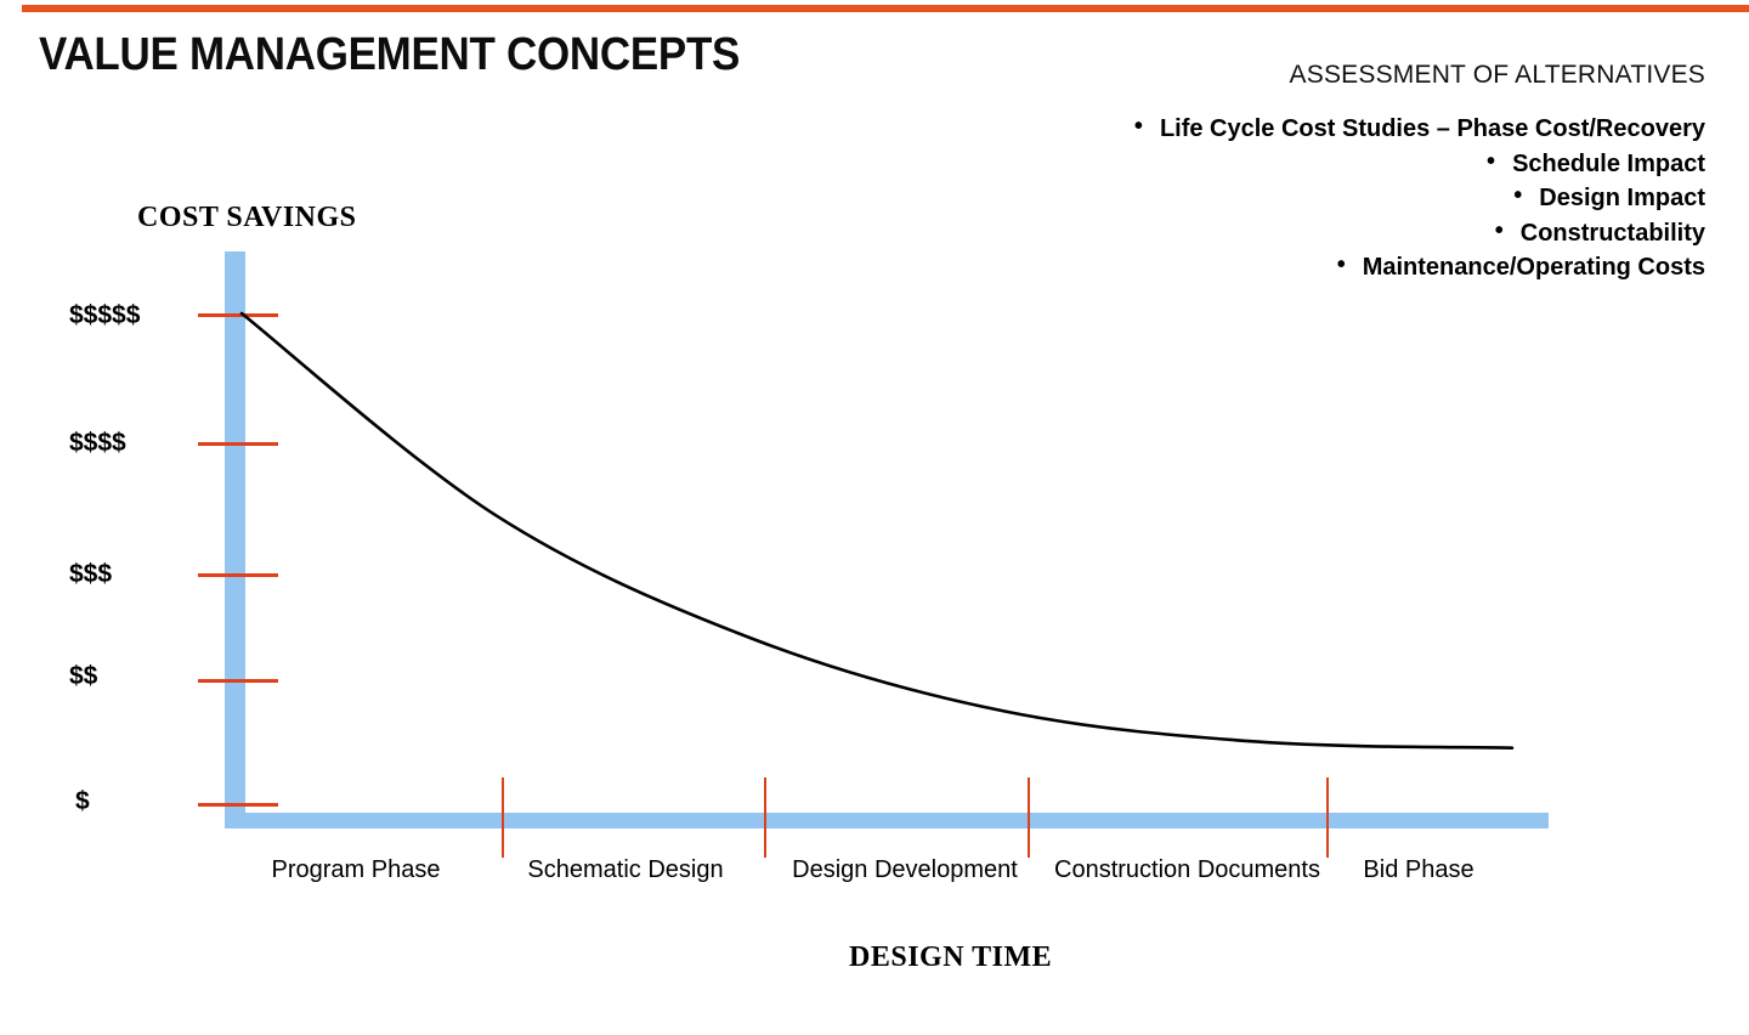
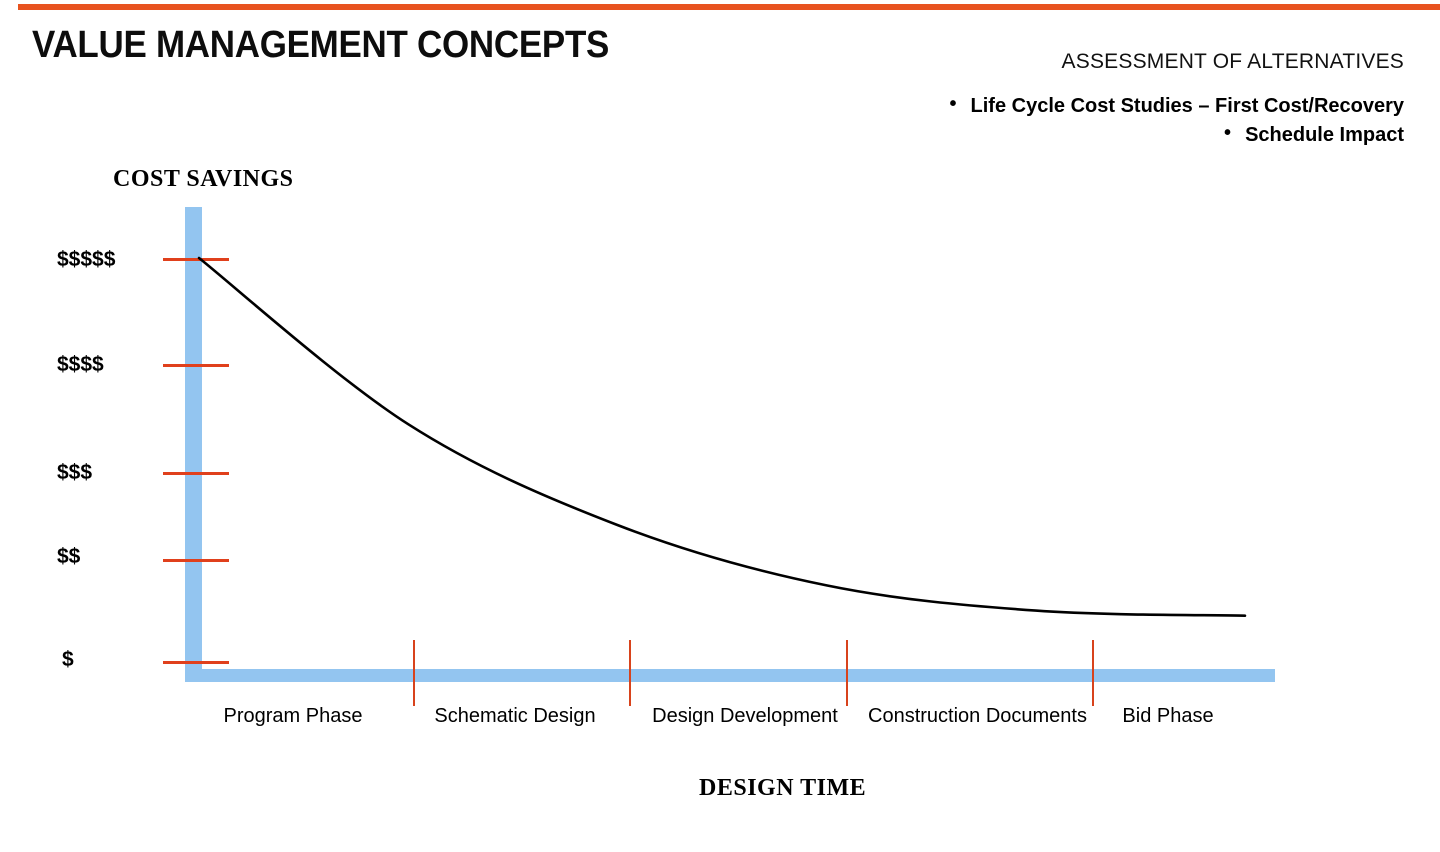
  VALUE MANAGEMENT CONCEPTS
  ASSESSMENT OF ALTERNATIVES
- • Life Cycle Cost Studies – Phase Cost/Recovery
+ • Life Cycle Cost Studies – First Cost/Recovery
  • Schedule Impact
- • Design Impact
- • Constructability
- • Maintenance/Operating Costs
  COST SAVINGS
  $$$$$
  $$$$
  $$$
  $$
  $
  Program Phase
  Schematic Design
  Design Development
  Construction Documents
  Bid Phase
  DESIGN TIME
